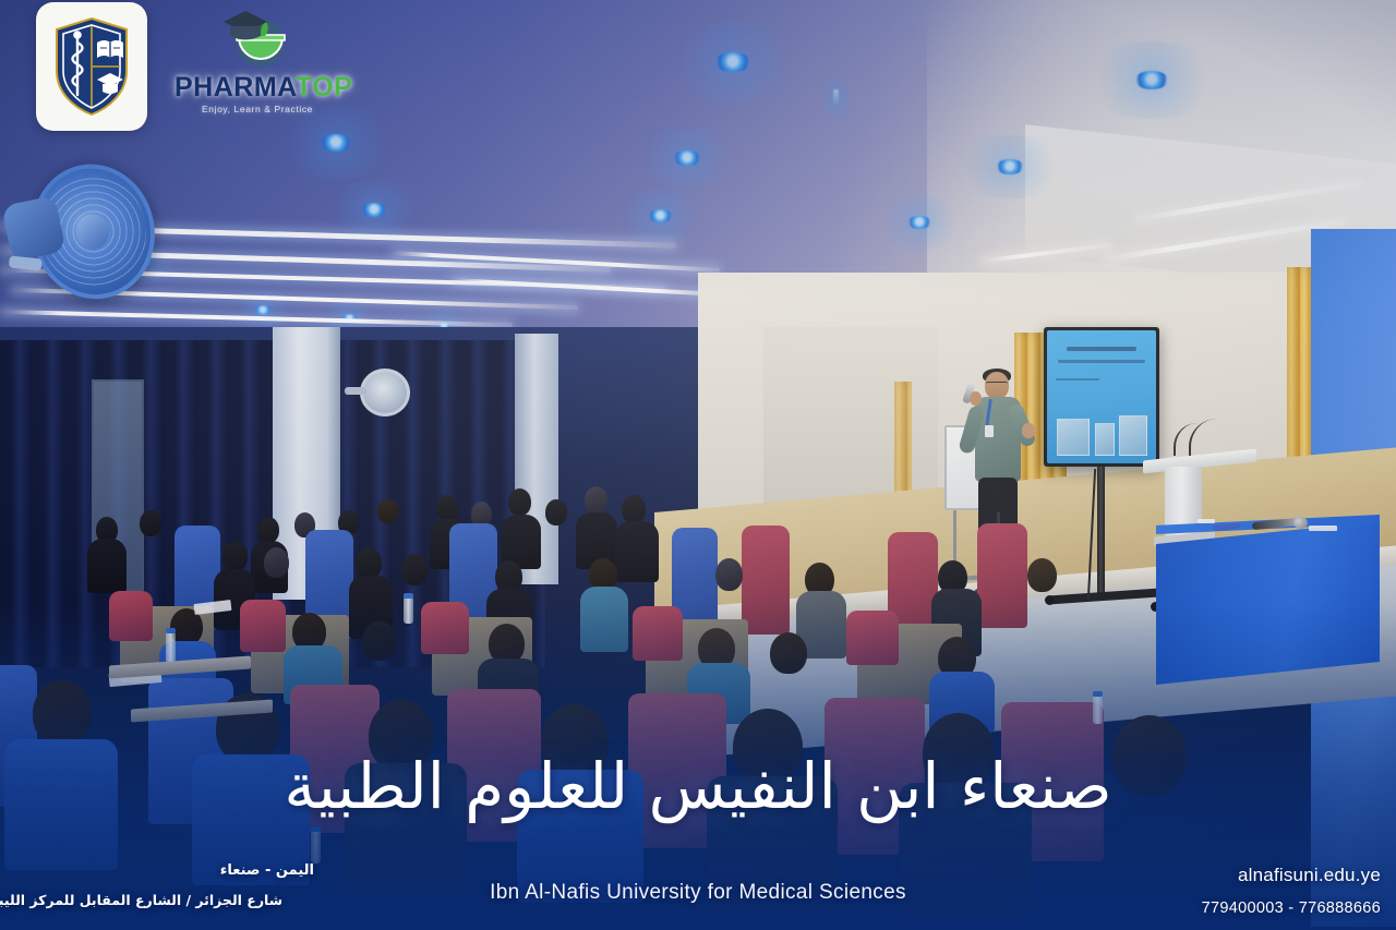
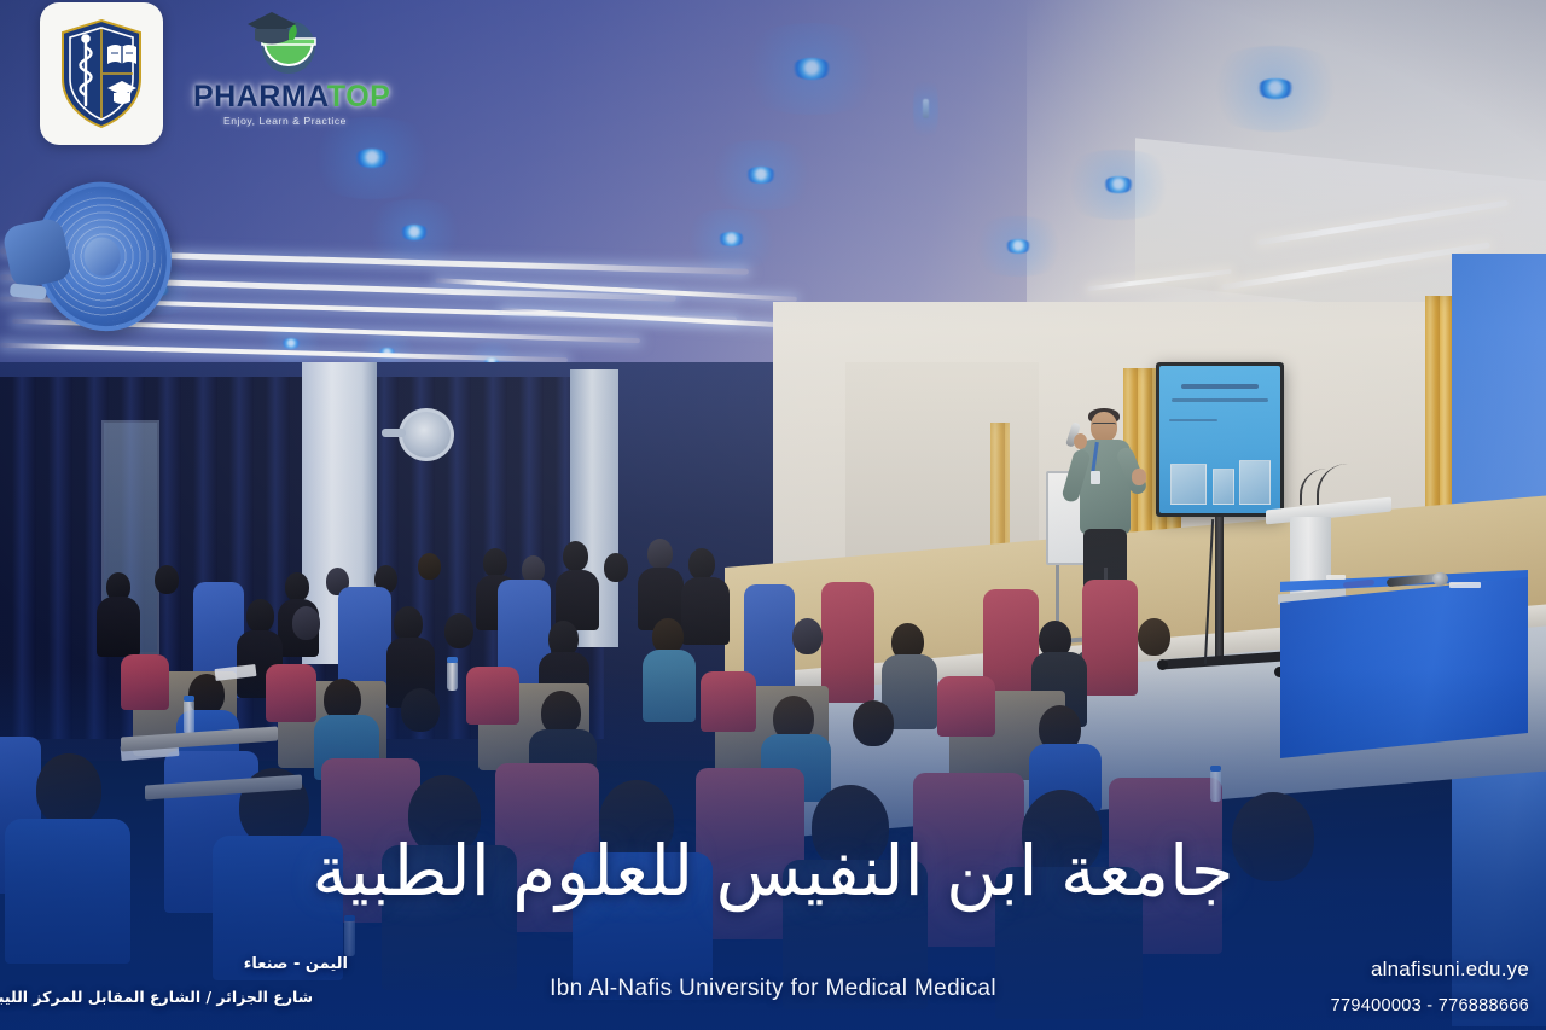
  PHARMATOP
  Enjoy, Learn & Practice
- صنعاء ابن النفيس للعلوم الطبية
+ جامعة ابن النفيس للعلوم الطبية
- Ibn Al-Nafis University for Medical Sciences
+ Ibn Al-Nafis University for Medical Medical
  اليمن - صنعاء
  شارع الجزائر / الشارع المقابل للمركز الليب
  alnafisuni.edu.ye
  779400003 - 776888666
